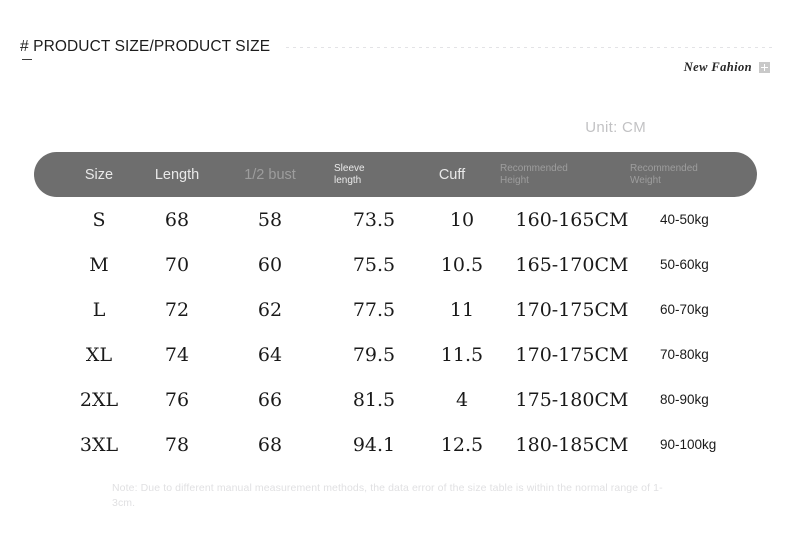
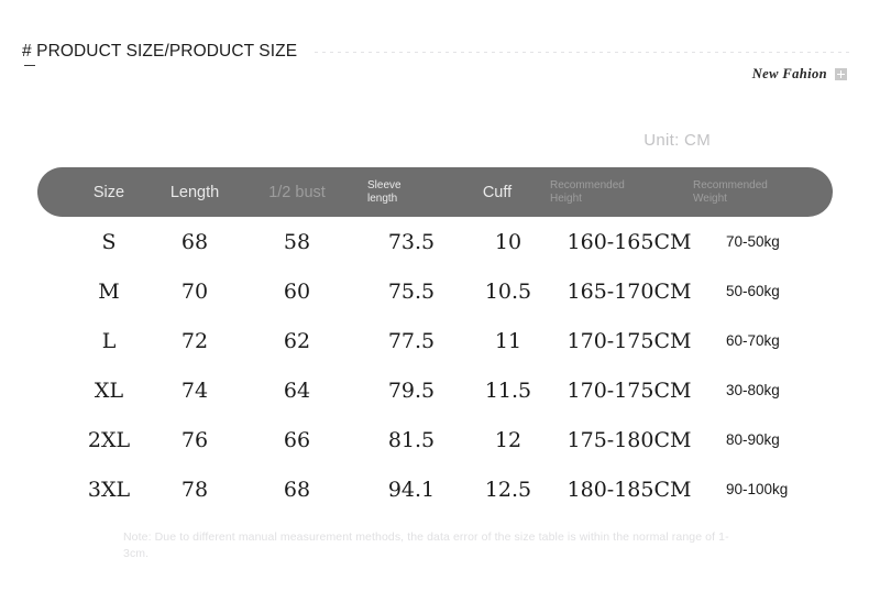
  # PRODUCT SIZE/PRODUCT SIZE
  New Fahion
  Unit: CM
  Size
  Length
  1/2 bust
  Sleeve
  length
  Cuff
  Recommended
  Height
  Recommended
  Weight
  S
  68
  58
  73.5
  10
  160-165CM
- 40-50kg
+ 70-50kg
  M
  70
  60
  75.5
  10.5
  165-170CM
  50-60kg
  L
  72
  62
  77.5
  11
  170-175CM
  60-70kg
  XL
  74
  64
  79.5
  11.5
  170-175CM
- 70-80kg
+ 30-80kg
  2XL
  76
  66
  81.5
- 4
+ 12
  175-180CM
  80-90kg
  3XL
  78
  68
  94.1
  12.5
  180-185CM
  90-100kg
  Note: Due to different manual measurement methods, the data error of the size table is within the normal range of 1-3cm.
